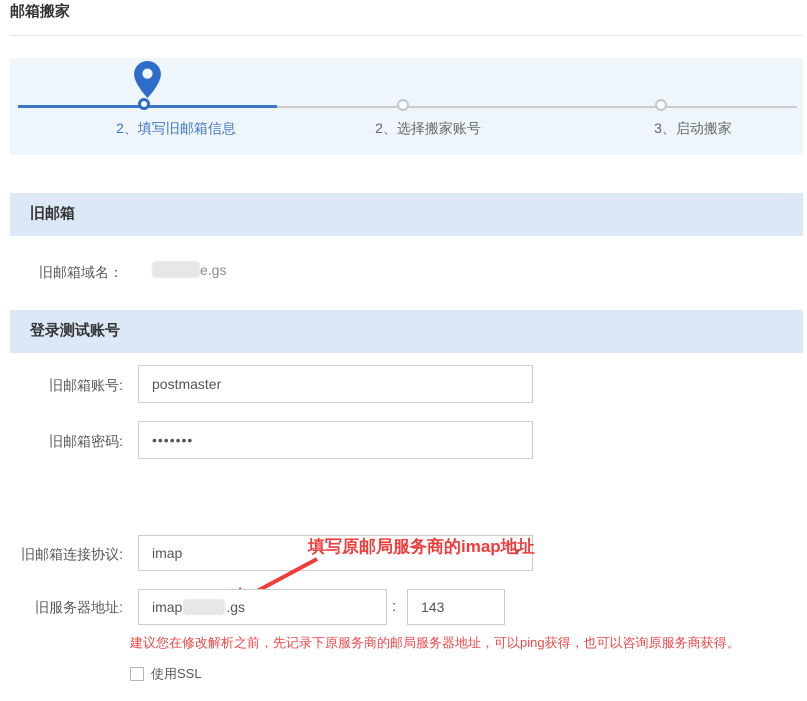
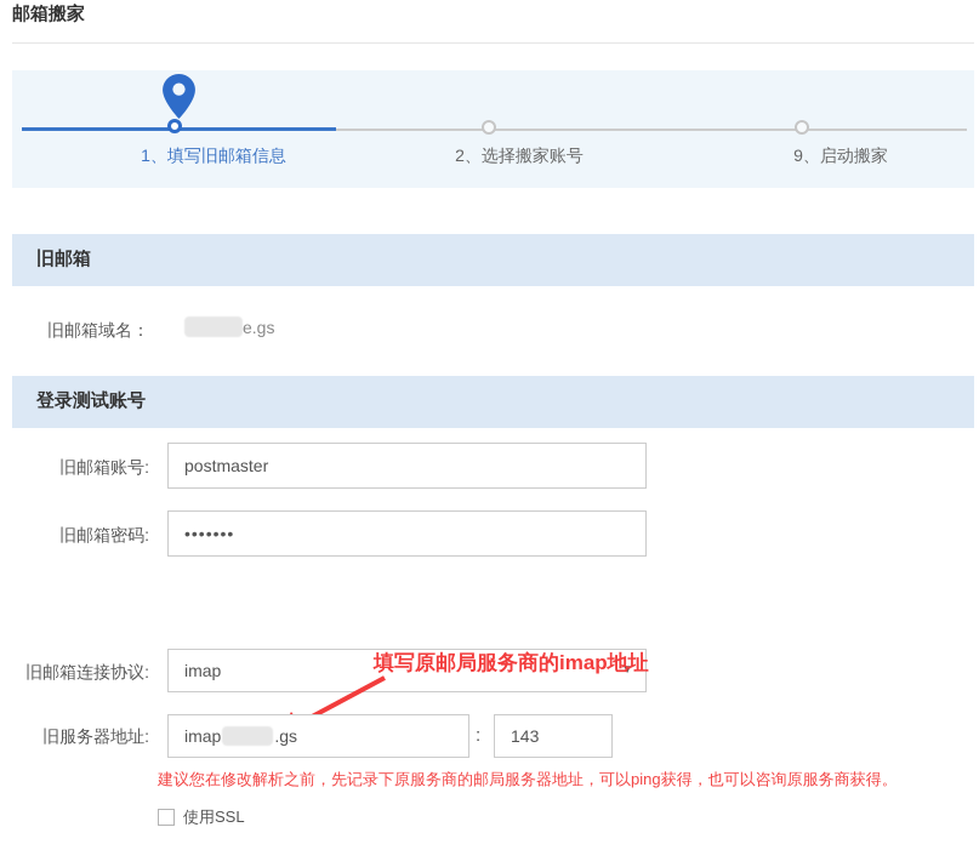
  邮箱搬家
- 2、填写旧邮箱信息
+ 1、填写旧邮箱信息
  2、选择搬家账号
- 3、启动搬家
+ 9、启动搬家
  旧邮箱
  旧邮箱域名：
  e.gs
  登录测试账号
  旧邮箱账号:
  postmaster
  旧邮箱密码:
  •••••••
  旧邮箱连接协议:
  imap
  ▼
  填写原邮局服务商的imap地址
  旧服务器地址:
  imap
  .gs
  :
  143
  建议您在修改解析之前，先记录下原服务商的邮局服务器地址，可以ping获得，也可以咨询原服务商获得。
  使用SSL
